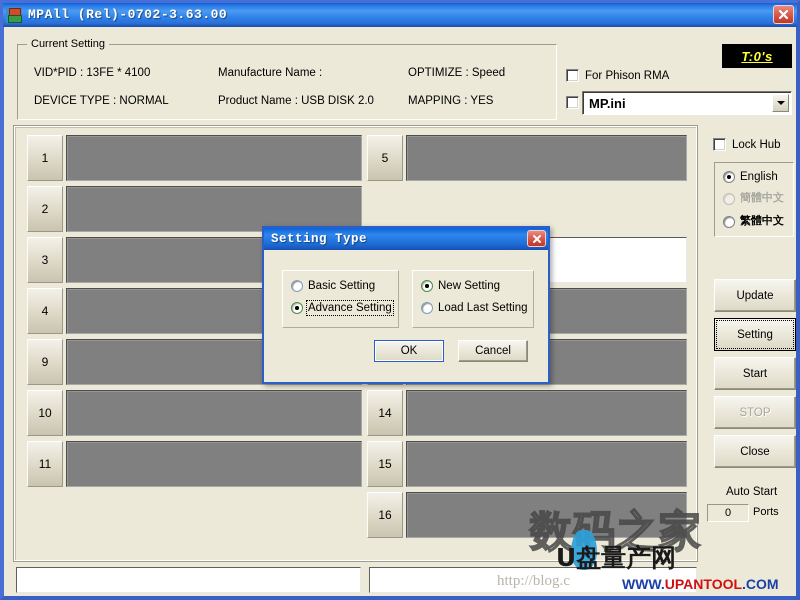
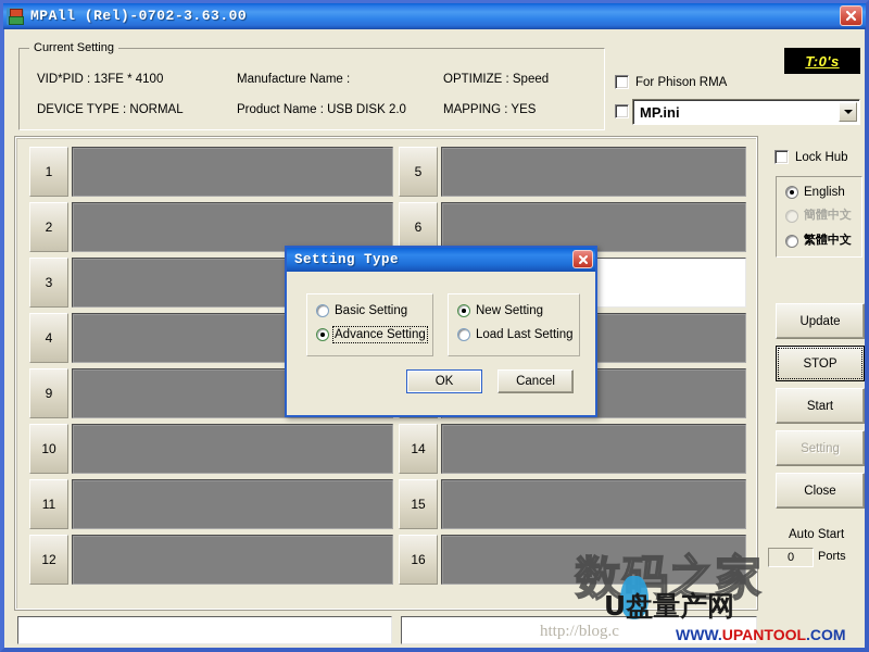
  MPAll (Rel)-0702-3.63.00
  Current Setting
  VID*PID : 13FE * 4100
  DEVICE TYPE : NORMAL
  Manufacture Name :
  Product Name : USB DISK 2.0
  OPTIMIZE : Speed
  MAPPING : YES
  T:0's
  For Phison RMA
  MP.ini
  1
  2
  3
  4
  9
  10
  11
+ 12
  5
+ 6
  14
  15
  16
  Lock Hub
  English
  簡體中文
  繁體中文
  Update
- Setting
+ STOP
  Start
- STOP
+ Setting
  Close
  Auto Start
  0
  Ports
  数码之家
  U盘量产网
  http://blog.c
  WWW.UPANTOOL.COM
  Setting Type
  Basic Setting
  Advance Setting
  New Setting
  Load Last Setting
  OK
  Cancel
